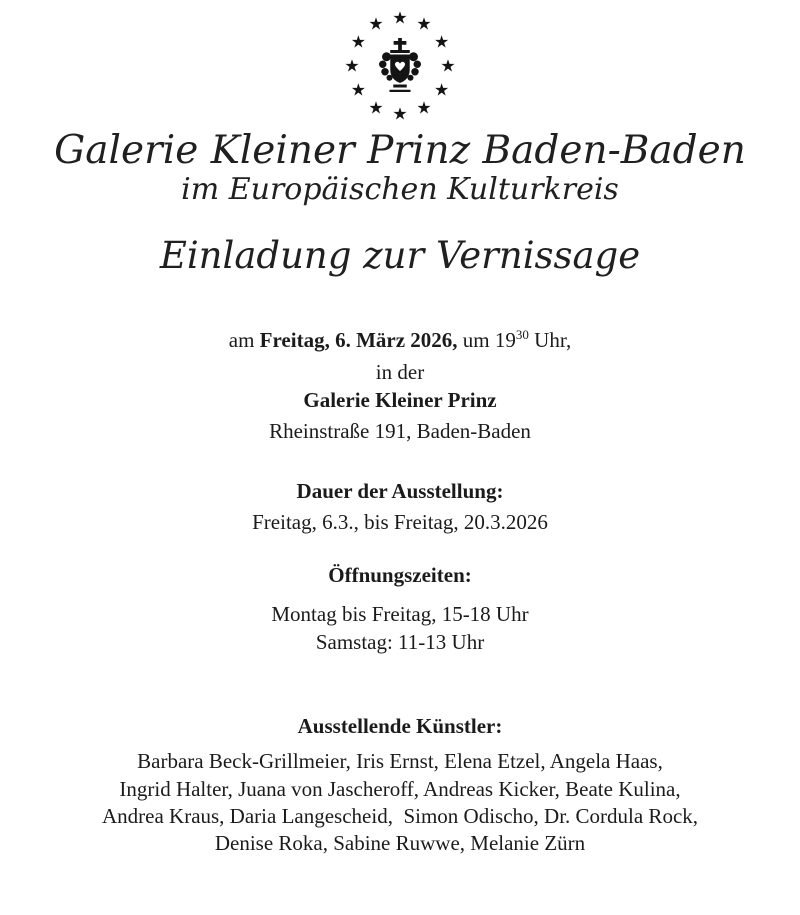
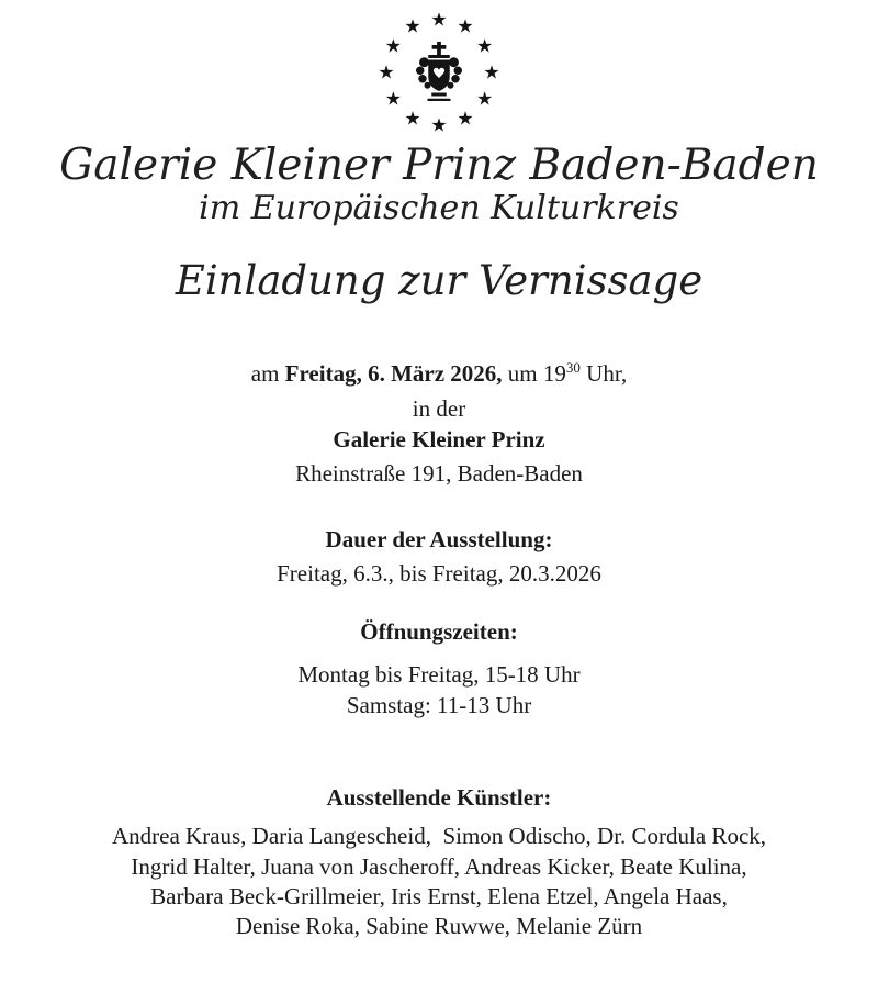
  ★
  ★
  ★
  ★
  ★
  ★
  ★
  ★
  ★
  ★
  ★
  ★
  Galerie Kleiner Prinz Baden-Baden
  im Europäischen Kulturkreis
  Einladung zur Vernissage
  am Freitag, 6. März 2026, um 1930 Uhr,
  in der
  Galerie Kleiner Prinz
  Rheinstraße 191, Baden-Baden
  Dauer der Ausstellung:
  Freitag, 6.3., bis Freitag, 20.3.2026
  Öffnungszeiten:
  Montag bis Freitag, 15-18 Uhr
  Samstag: 11-13 Uhr
  Ausstellende Künstler:
- Barbara Beck-Grillmeier, Iris Ernst, Elena Etzel, Angela Haas,
+ Andrea Kraus, Daria Langescheid, Simon Odischo, Dr. Cordula Rock,
  Ingrid Halter, Juana von Jascheroff, Andreas Kicker, Beate Kulina,
- Andrea Kraus, Daria Langescheid, Simon Odischo, Dr. Cordula Rock,
+ Barbara Beck-Grillmeier, Iris Ernst, Elena Etzel, Angela Haas,
  Denise Roka, Sabine Ruwwe, Melanie Zürn
